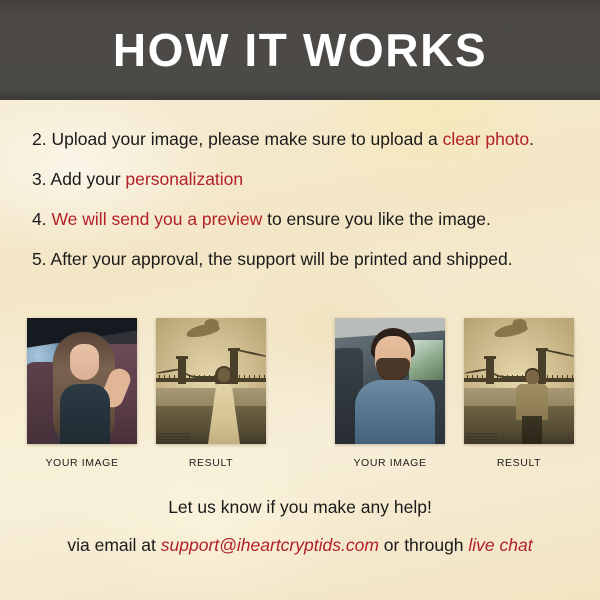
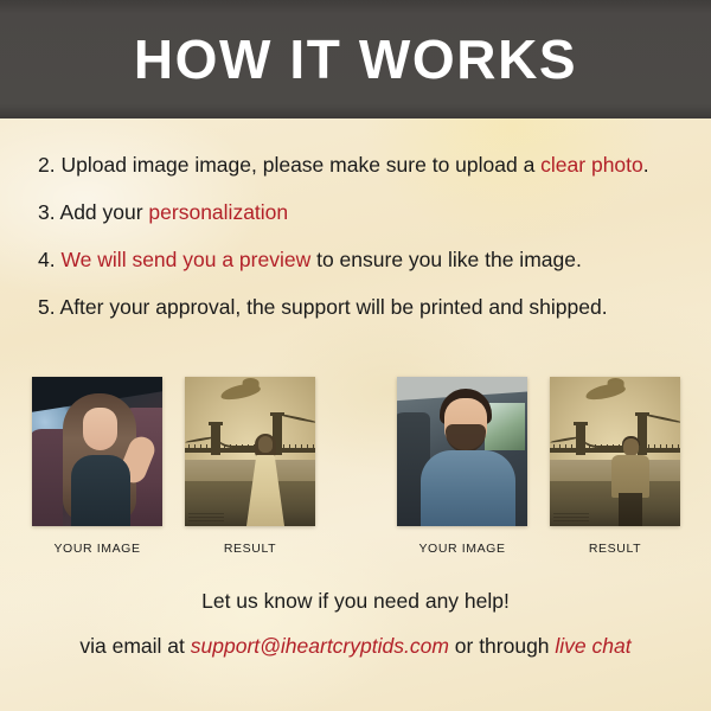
  HOW IT WORKS
- 2. Upload your image, please make sure to upload a clear photo.
+ 2. Upload image image, please make sure to upload a clear photo.
  3. Add your personalization
  4. We will send you a preview to ensure you like the image.
  5. After your approval, the support will be printed and shipped.
  YOUR IMAGE
  RESULT
  YOUR IMAGE
  RESULT
- Let us know if you make any help!
+ Let us know if you need any help!
  via email at support@iheartcryptids.com or through live chat
